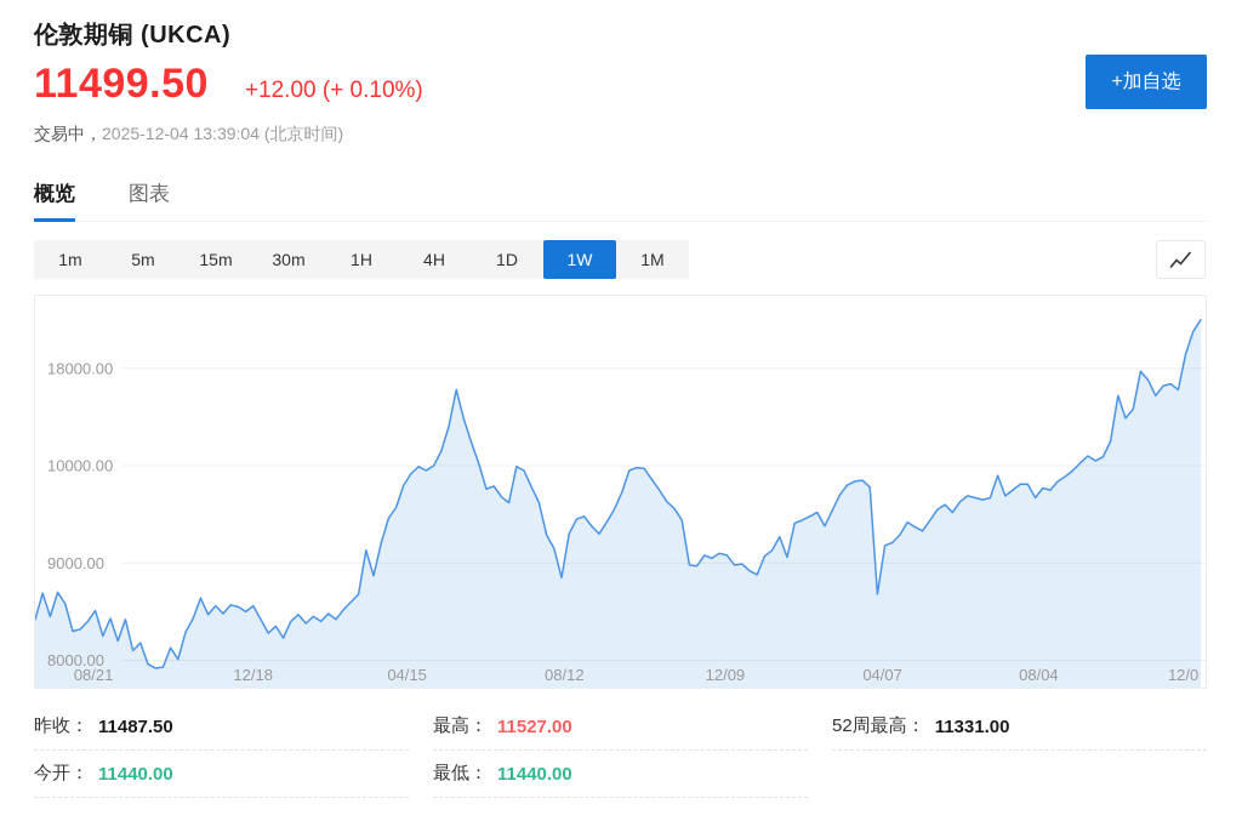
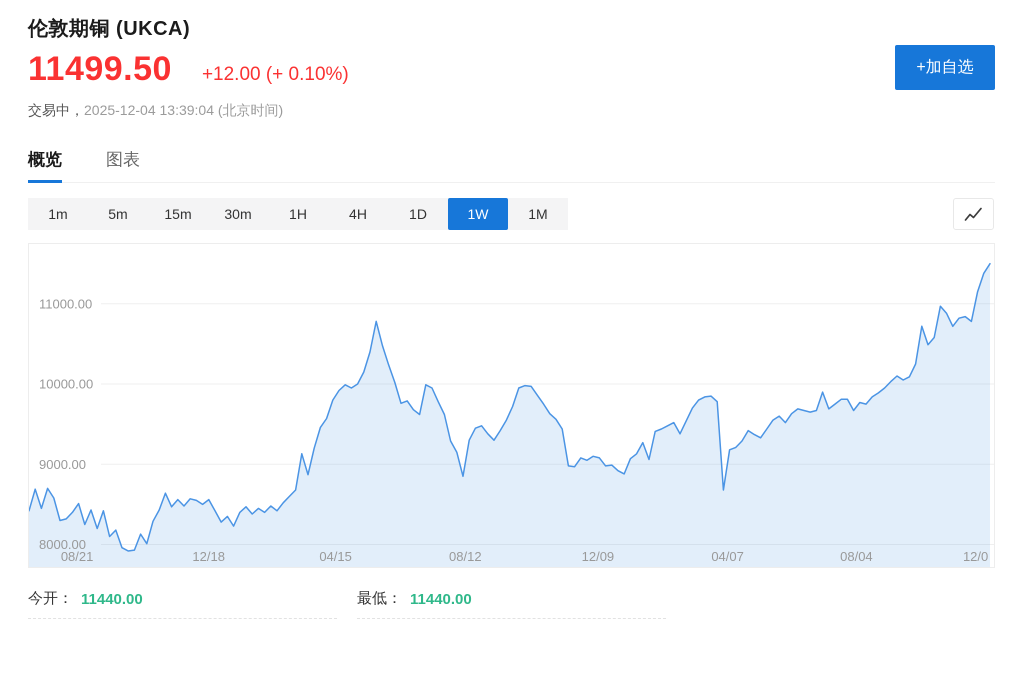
  伦敦期铜 (UKCA)
  11499.50
  +12.00 (+ 0.10%)
  交易中，2025-12-04 13:39:04 (北京时间)
  +加自选
  概览
  图表
  1m
  5m
  15m
  30m
  1H
  4H
  1D
  1W
  1M
  8000.00
  9000.00
  10000.00
- 18000.00
+ 11000.00
  08/21
  12/18
  04/15
  08/12
  12/09
  04/07
  08/04
  12/0
- 昨收：
- 11487.50
- 最高：
- 11527.00
- 52周最高：
- 11331.00
  今开：
  11440.00
  最低：
  11440.00
